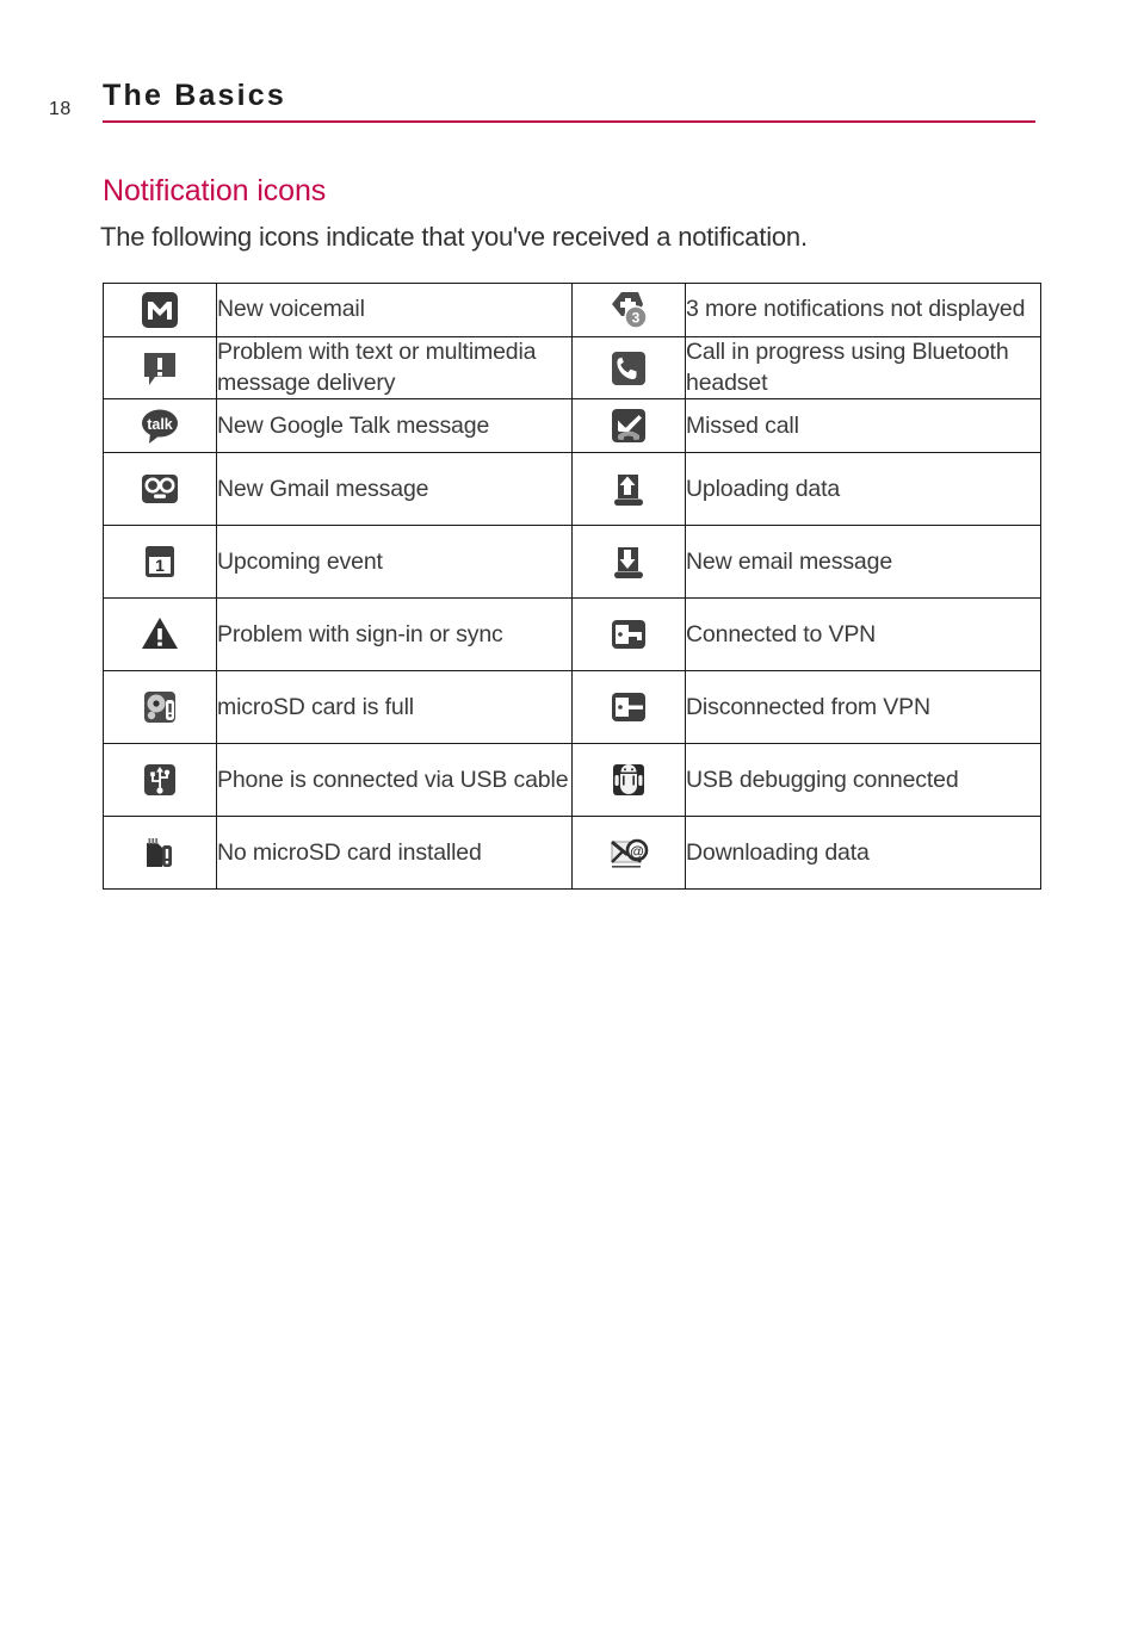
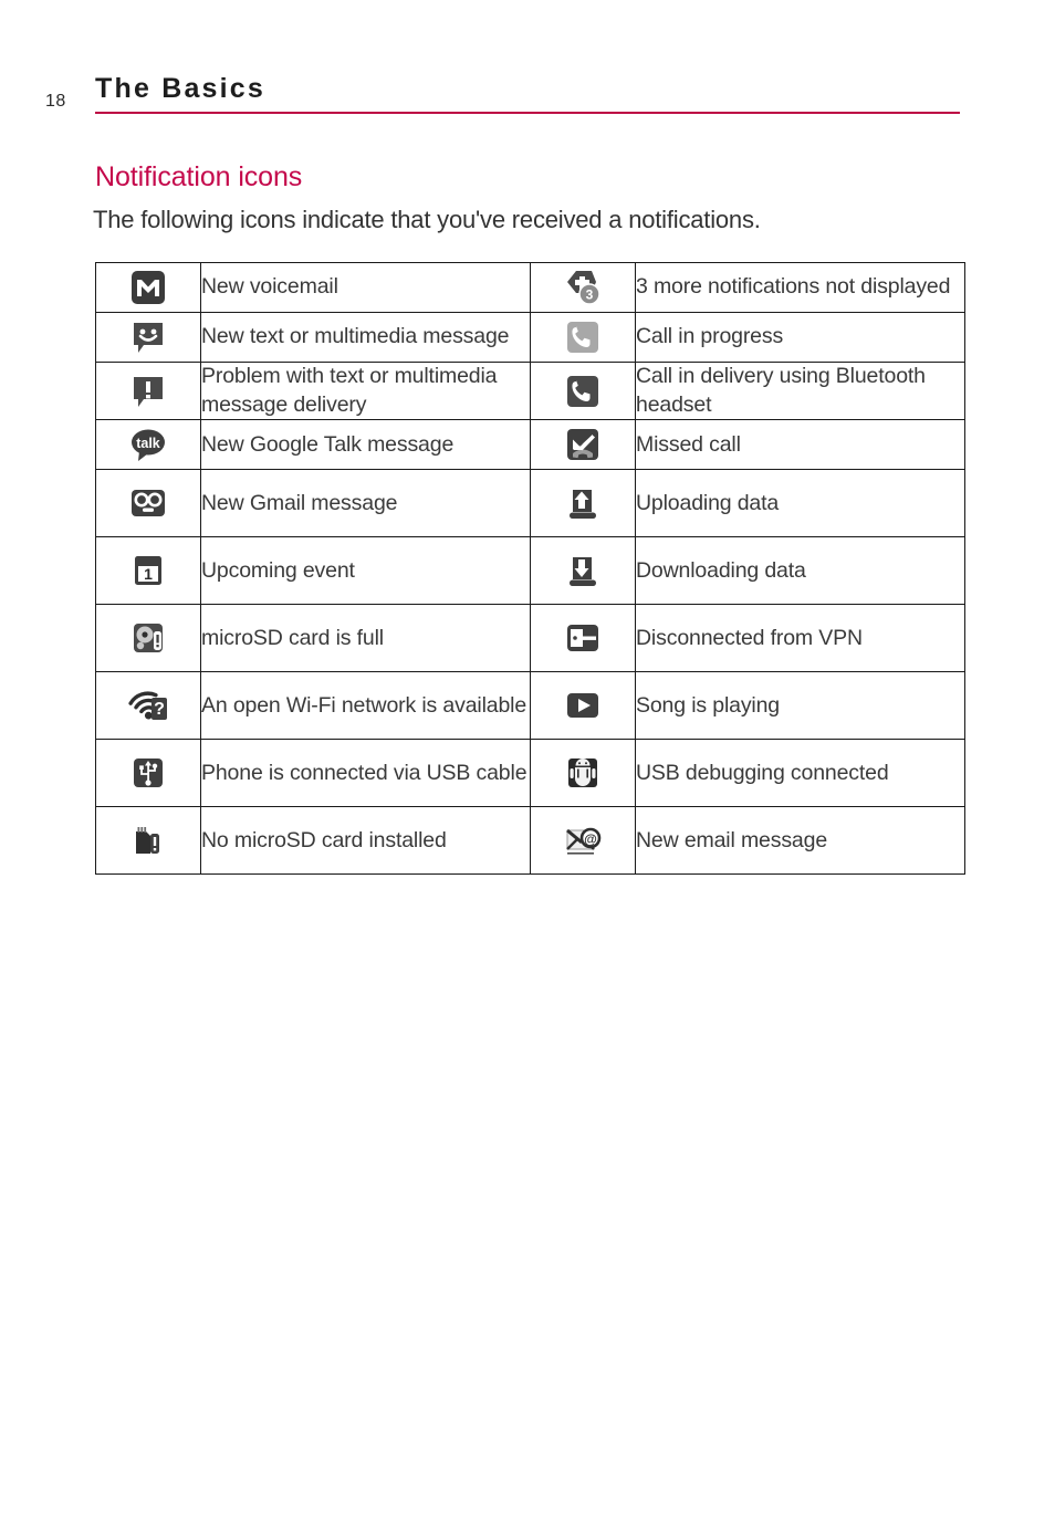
  18
  The Basics
  Notification icons
- The following icons indicate that you've received a notification.
+ The following icons indicate that you've received a notifications.
  	New voicemail	3	3 more notifications not displayed
+ 	New text or multimedia message		Call in progress
- 	Problem with text or multimedia message delivery		Call in progress using Bluetooth headset
+ 	Problem with text or multimedia message delivery		Call in delivery using Bluetooth headset
  talk	New Google Talk message		Missed call
  	New Gmail message		Uploading data
- 1	Upcoming event		New email message
+ 1	Upcoming event		Downloading data
- 	Problem with sign-in or sync		Connected to VPN
  	microSD card is full		Disconnected from VPN
+ ?	An open Wi-Fi network is available		Song is playing
  	Phone is connected via USB cable		USB debugging connected
- 	No microSD card installed	@	Downloading data
+ 	No microSD card installed	@	New email message
